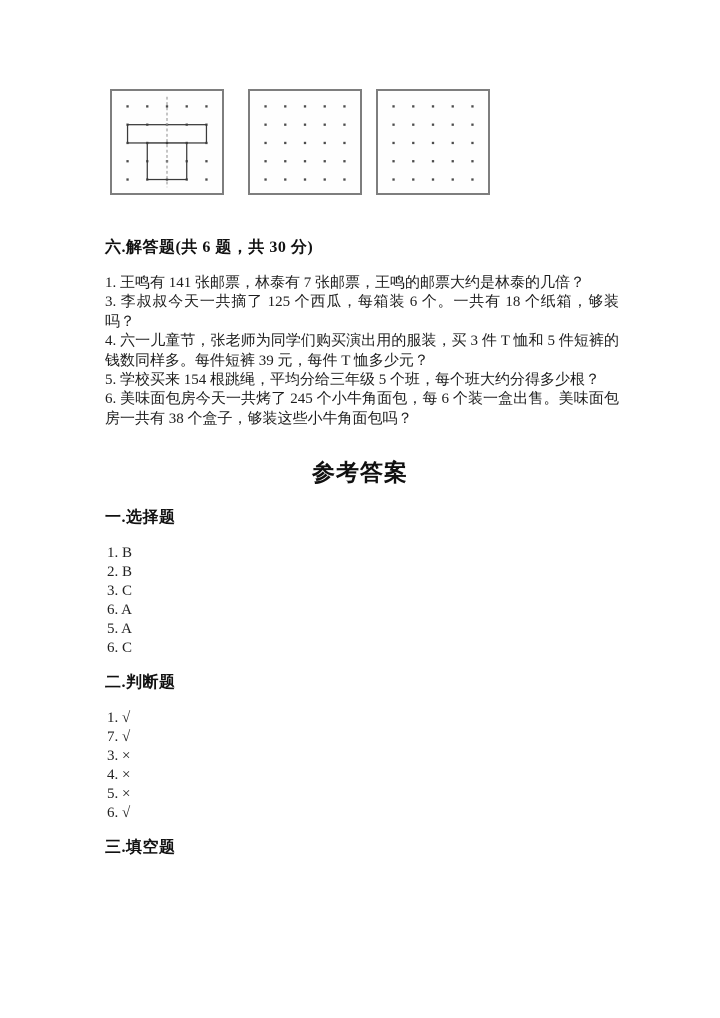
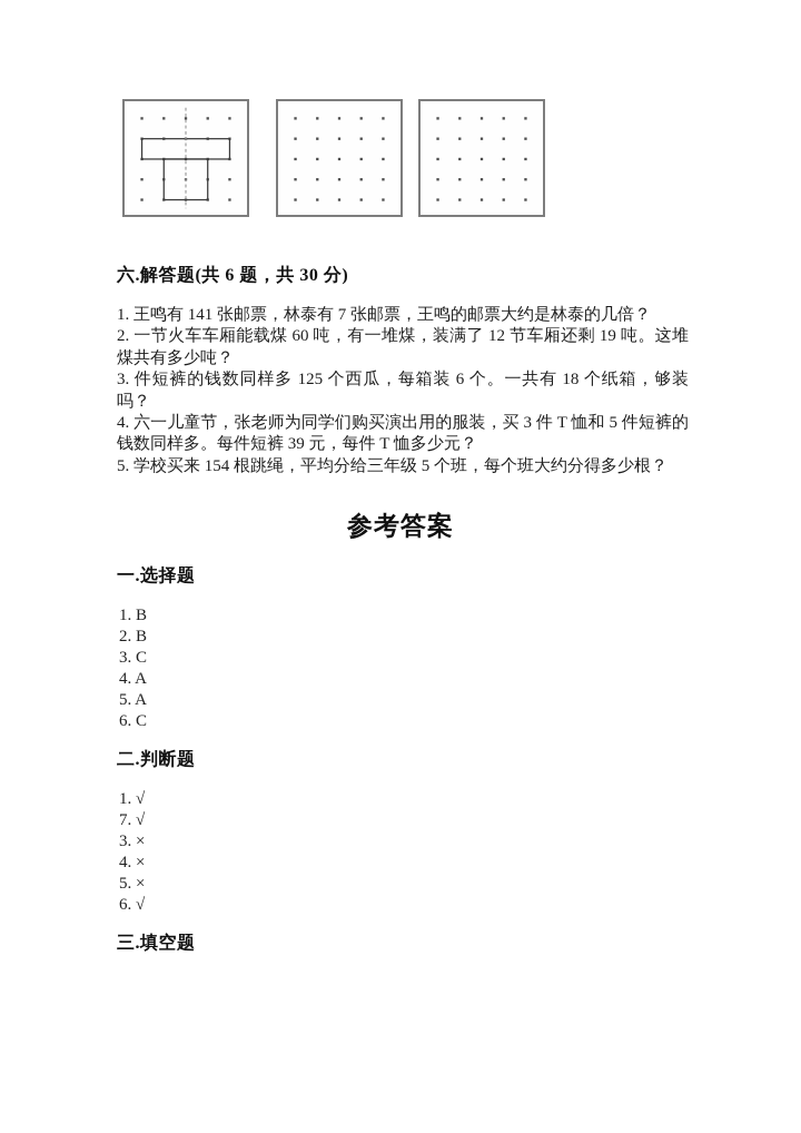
  六.解答题(共 6 题，共 30 分)
  1. 王鸣有 141 张邮票，林泰有 7 张邮票，王鸣的邮票大约是林泰的几倍？
+ 2. 一节火车车厢能载煤 60 吨，有一堆煤，装满了 12 节车厢还剩 19 吨。这堆煤共有多少吨？
- 3. 李叔叔今天一共摘了 125 个西瓜，每箱装 6 个。一共有 18 个纸箱，够装吗？
+ 3. 件短裤的钱数同样多 125 个西瓜，每箱装 6 个。一共有 18 个纸箱，够装吗？
  4. 六一儿童节，张老师为同学们购买演出用的服装，买 3 件 T 恤和 5 件短裤的钱数同样多。每件短裤 39 元，每件 T 恤多少元？
  5. 学校买来 154 根跳绳，平均分给三年级 5 个班，每个班大约分得多少根？
- 6. 美味面包房今天一共烤了 245 个小牛角面包，每 6 个装一盒出售。美味面包房一共有 38 个盒子，够装这些小牛角面包吗？
  参考答案
  一.选择题
  1. B
  2. B
  3. C
- 6. A
+ 4. A
  5. A
  6. C
  二.判断题
  1. √
  7. √
  3. ×
  4. ×
  5. ×
  6. √
  三.填空题
